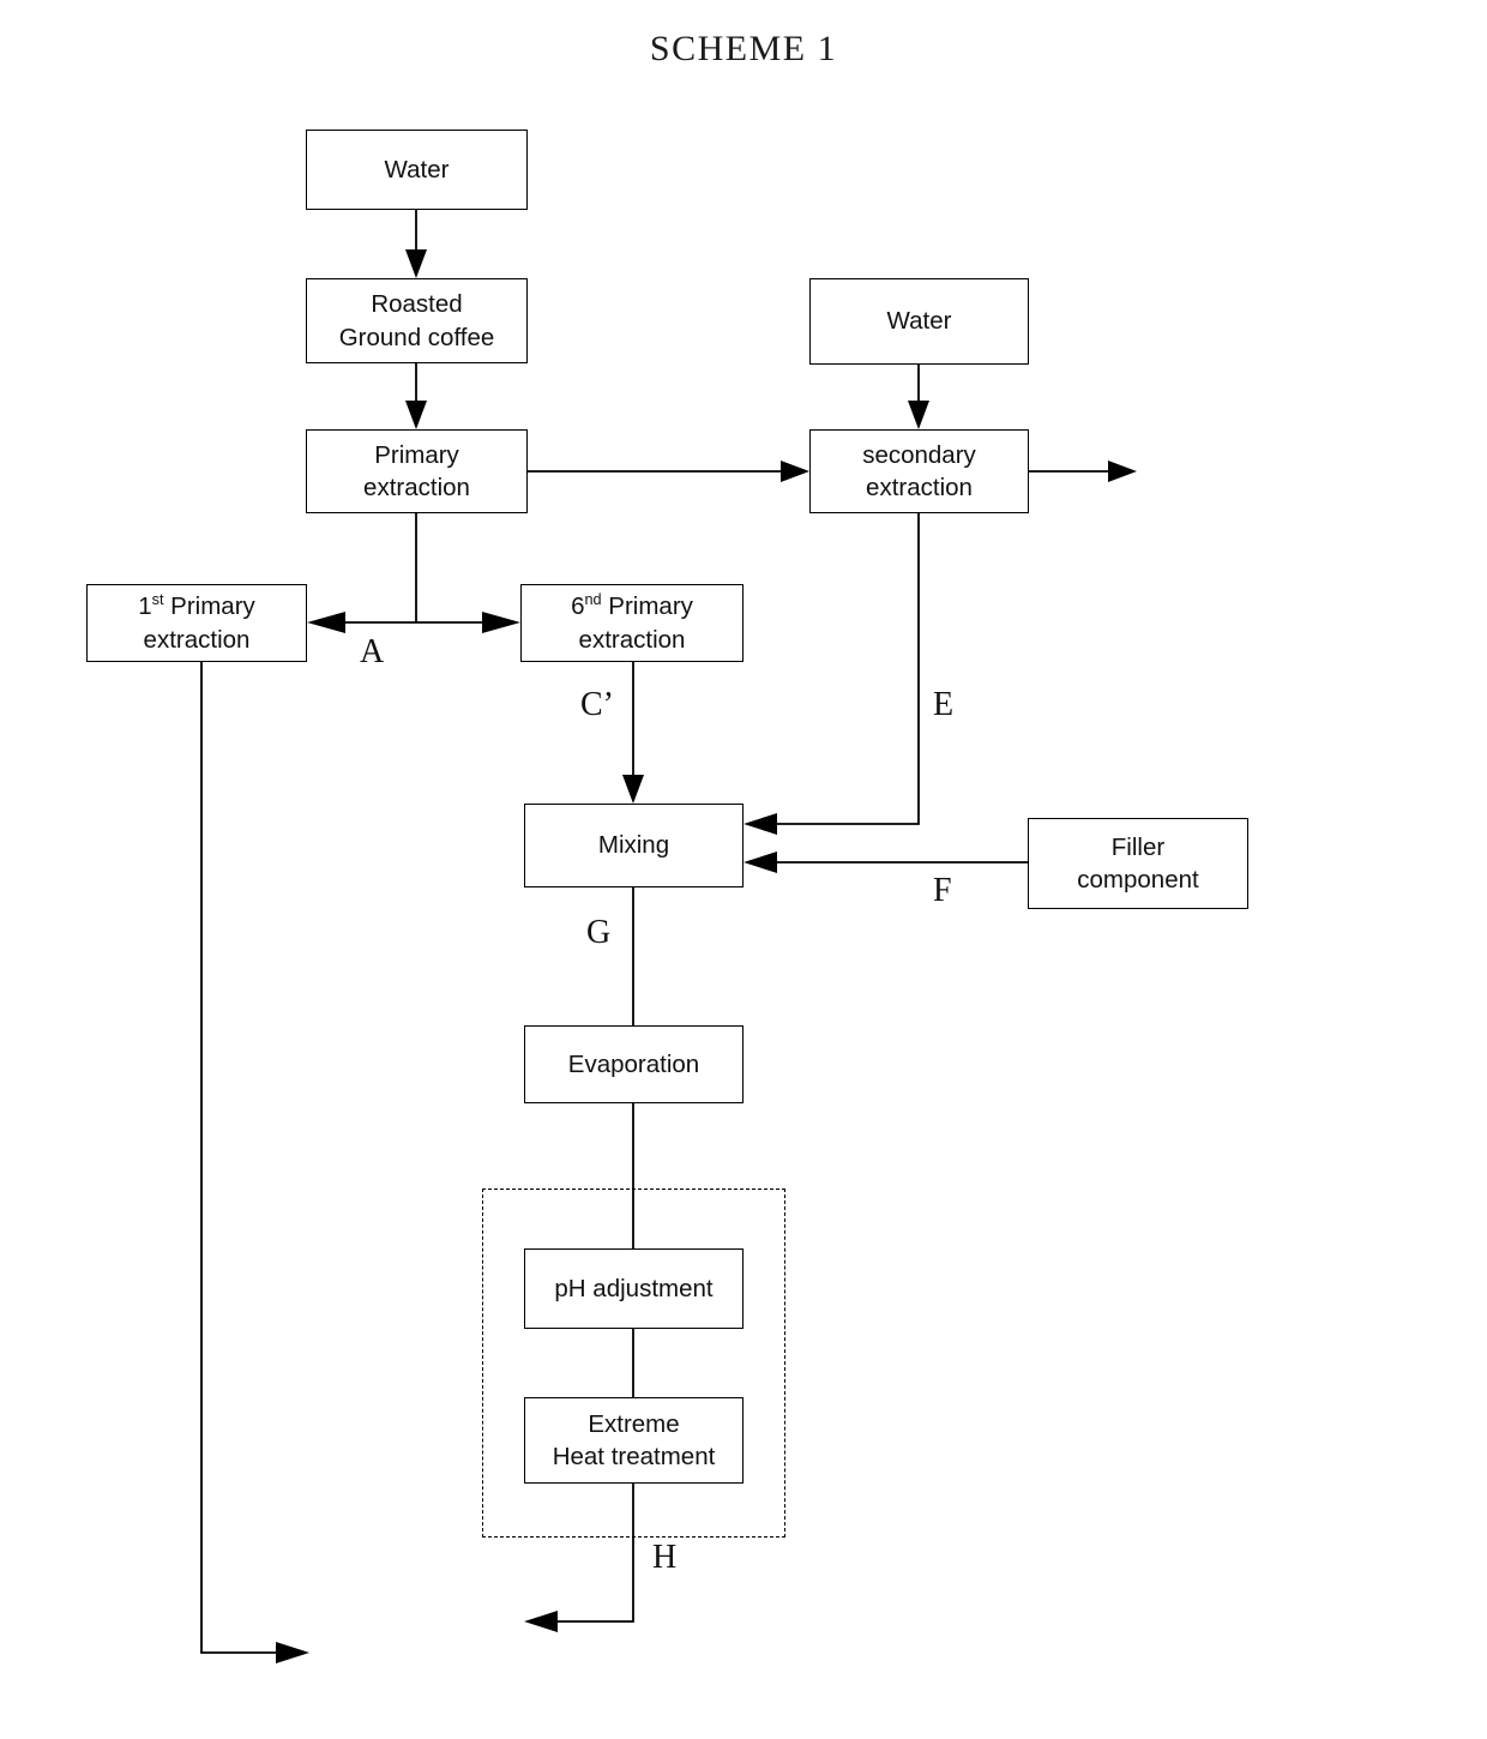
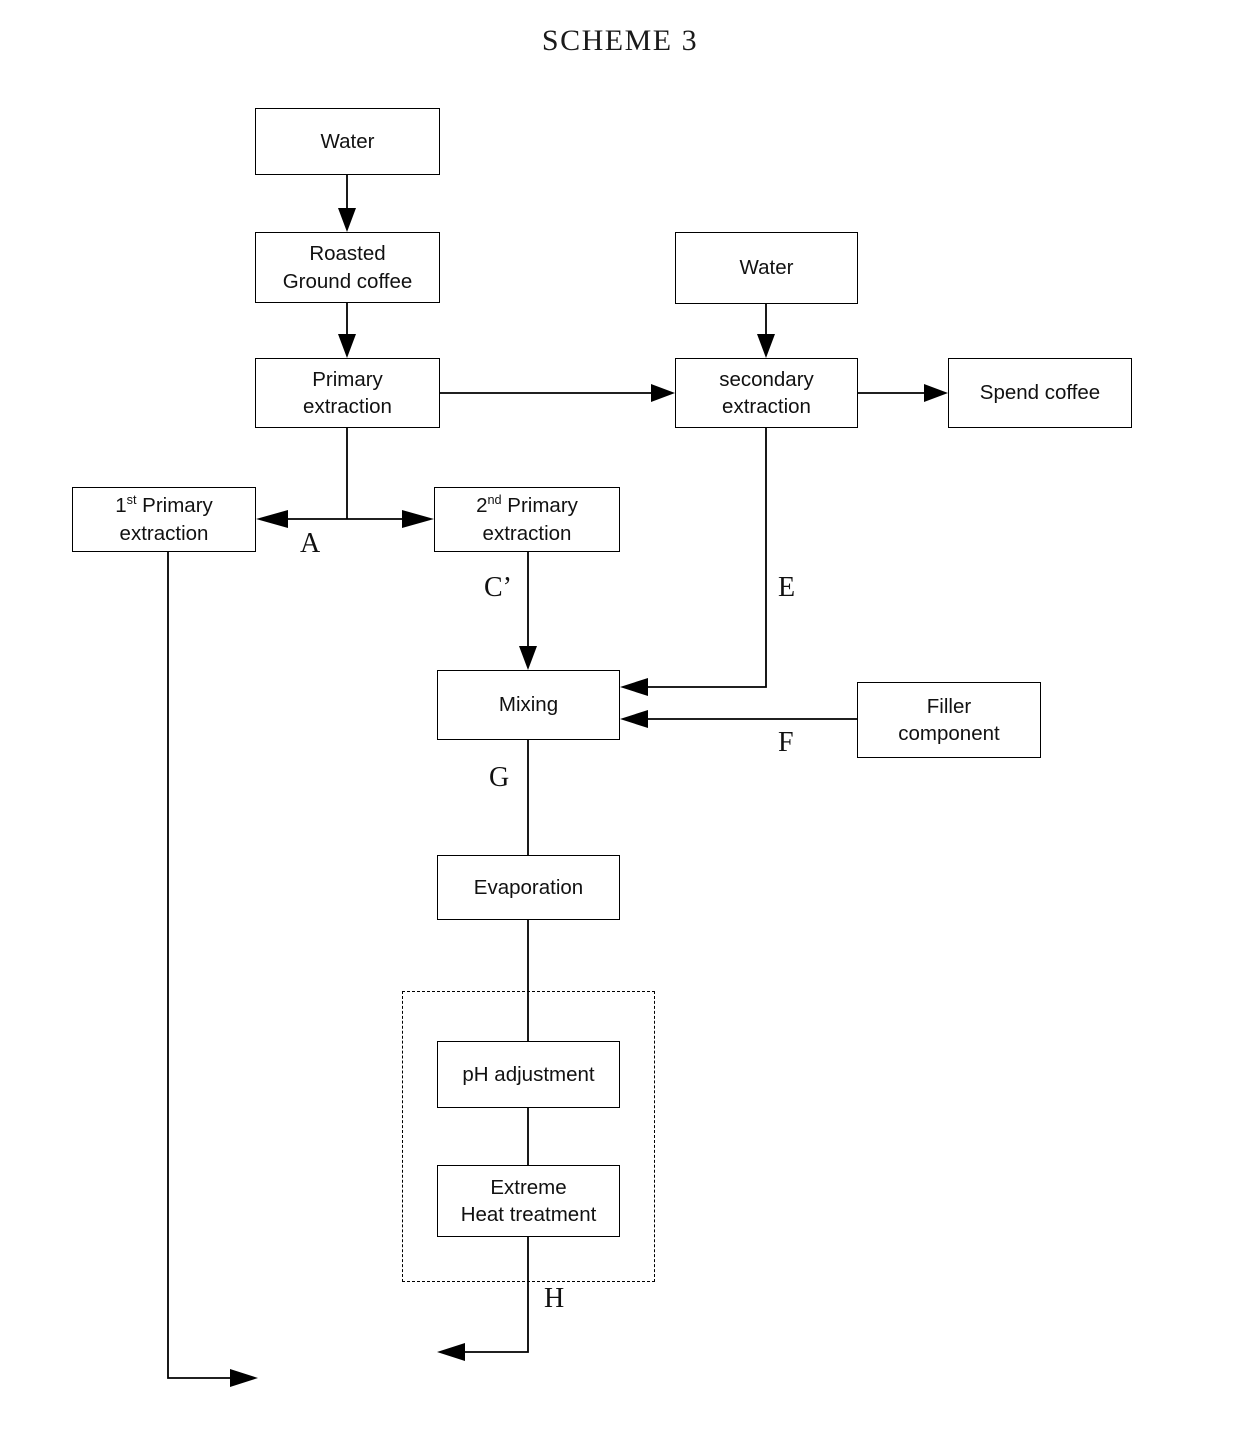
- SCHEME 1
+ SCHEME 3
  Water
  Roasted
  Ground coffee
  Primary
  extraction
  Water
  secondary
  extraction
+ Spend coffee
  1st Primary
  extraction
- 6nd Primary
+ 2nd Primary
  extraction
  Mixing
  Filler
  component
  Evaporation
  pH adjustment
  Extreme
  Heat treatment
  A
  C’
  E
  F
  G
  H
